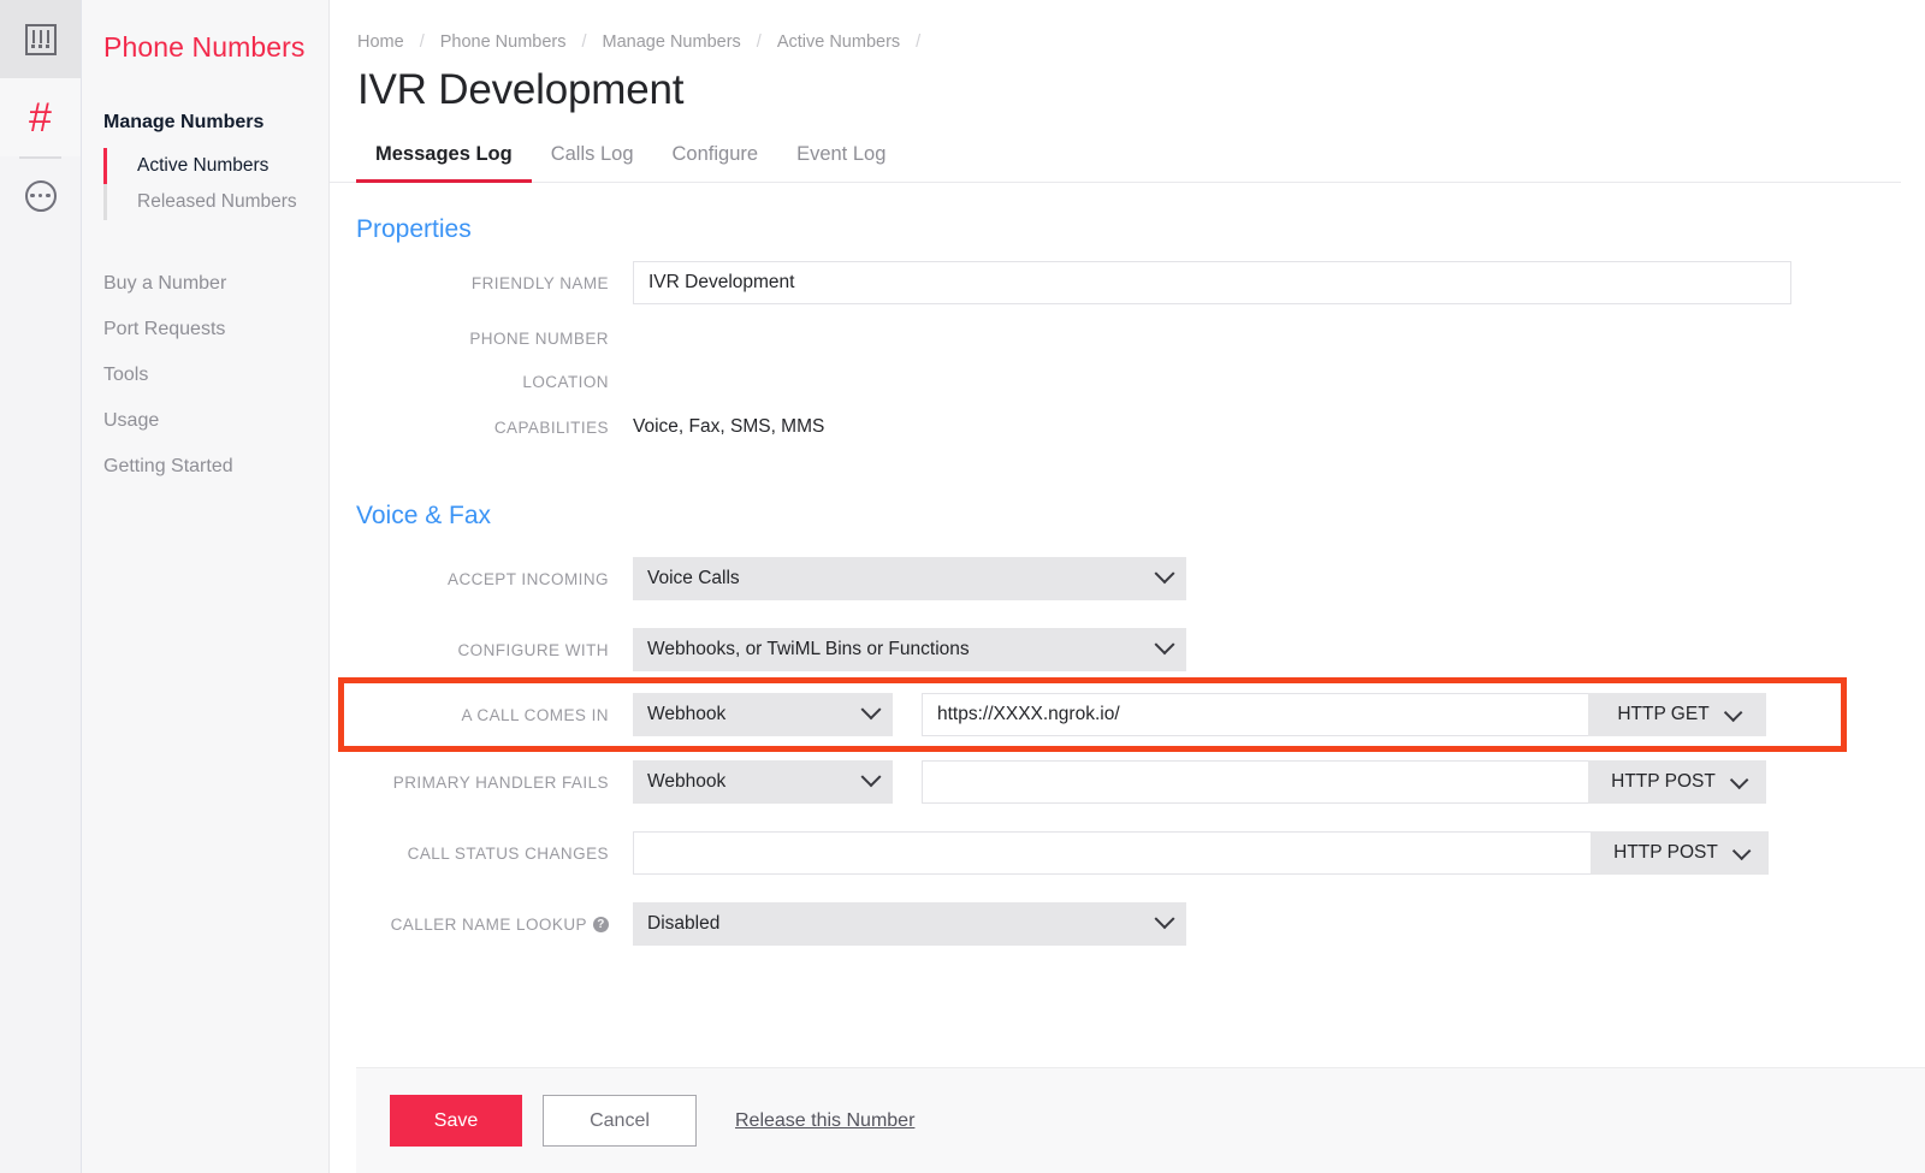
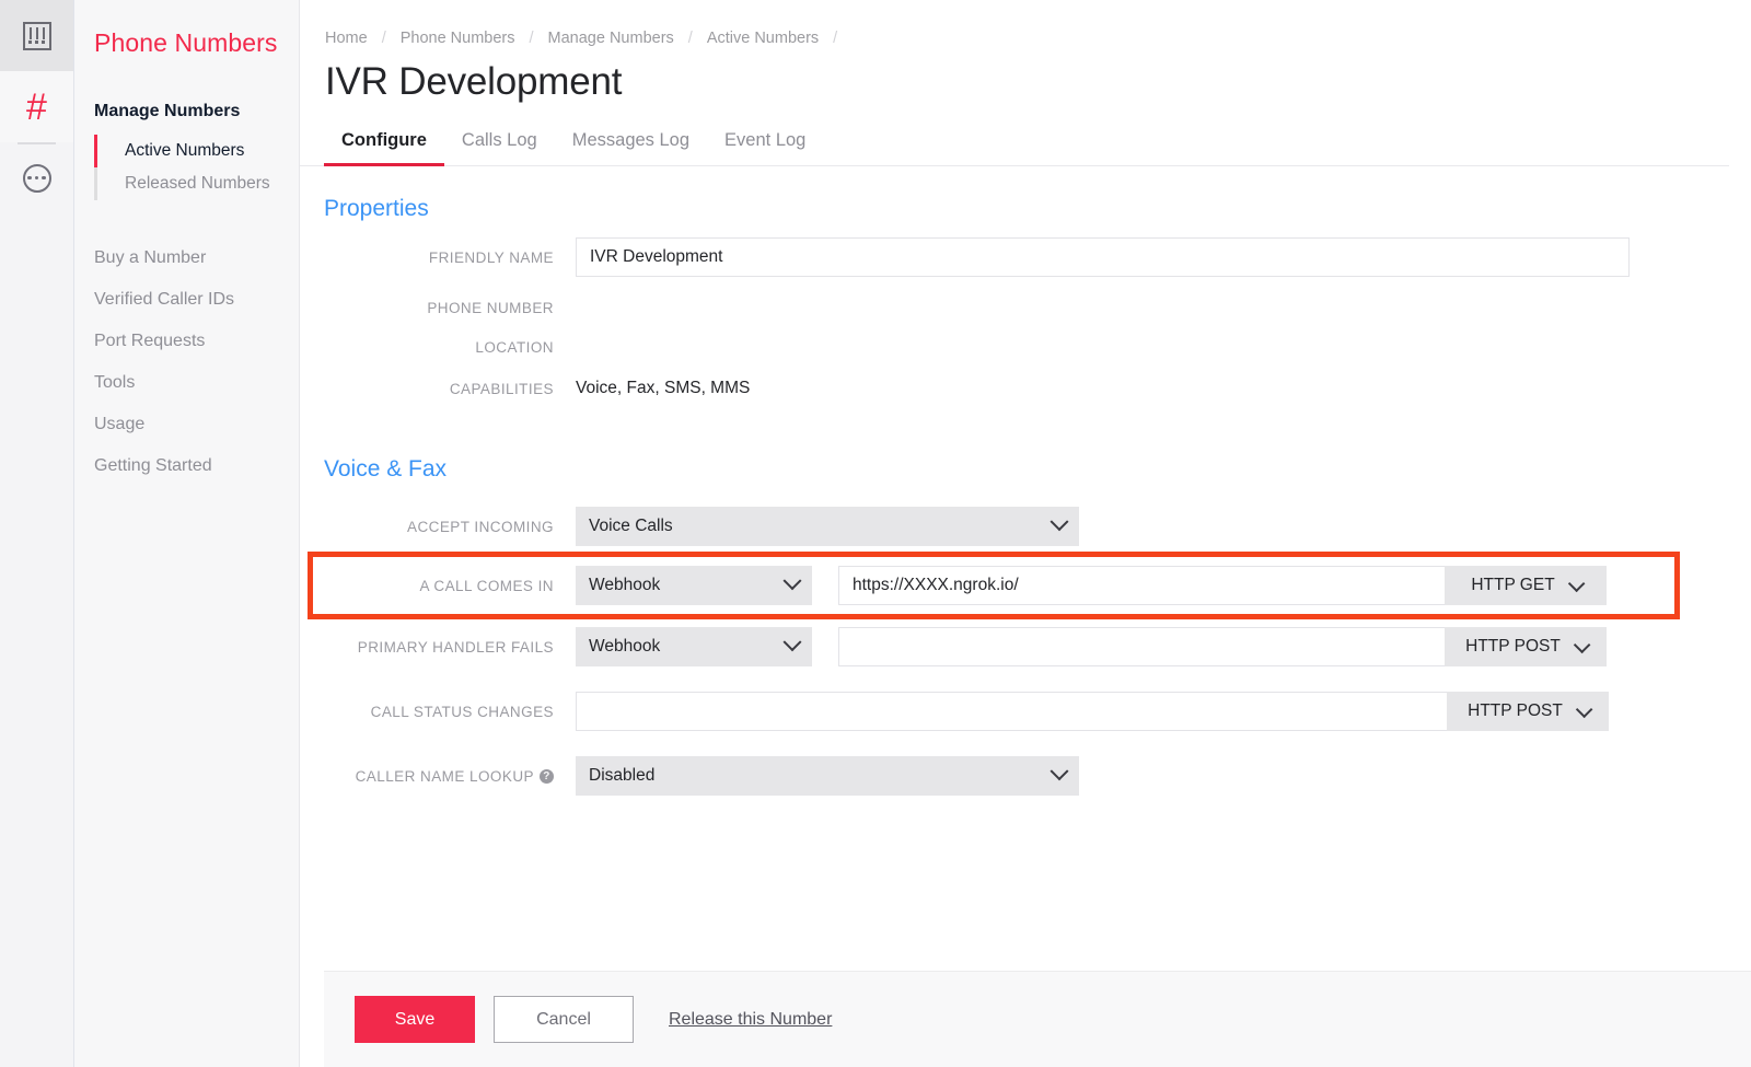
  #
  Phone Numbers
  Manage Numbers
  Active Numbers
  Released Numbers
  Buy a Number
+ Verified Caller IDs
  Port Requests
  Tools
  Usage
  Getting Started
  Home
  /
  Phone Numbers
  /
  Manage Numbers
  /
  Active Numbers
  /
  IVR Development
- Messages Log
+ Configure
  Calls Log
- Configure
+ Messages Log
  Event Log
  Properties
  FRIENDLY NAME
  IVR Development
  PHONE NUMBER
  LOCATION
  CAPABILITIES
  Voice, Fax, SMS, MMS
  Voice & Fax
  ACCEPT INCOMING
  Voice Calls
- CONFIGURE WITH
- Webhooks, or TwiML Bins or Functions
  A CALL COMES IN
  Webhook
  https://XXXX.ngrok.io/
  HTTP GET
  PRIMARY HANDLER FAILS
  Webhook
  HTTP POST
  CALL STATUS CHANGES
  HTTP POST
  CALLER NAME LOOKUP
  ?
  Disabled
  Save
  Cancel
  Release this Number
